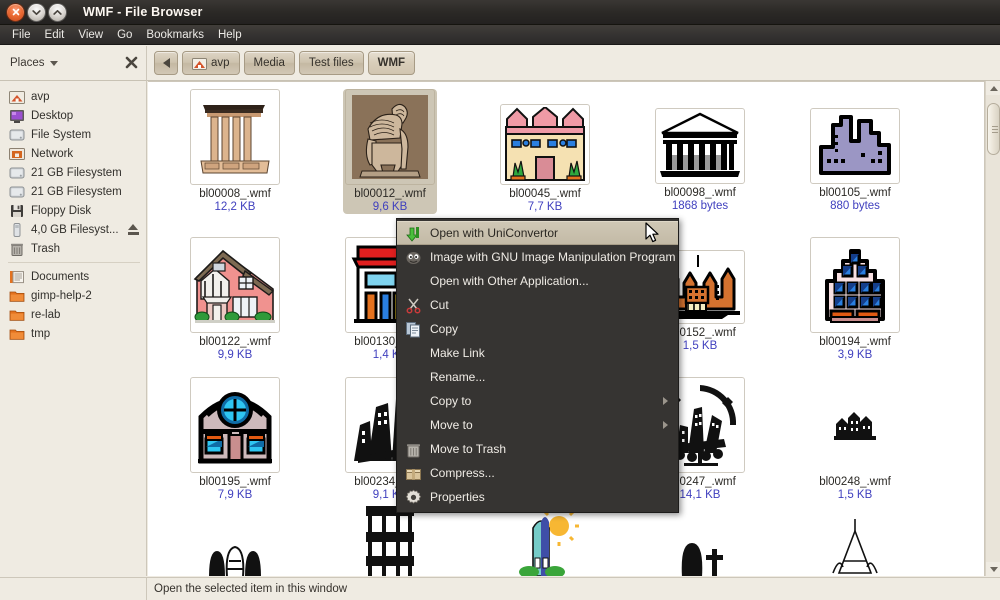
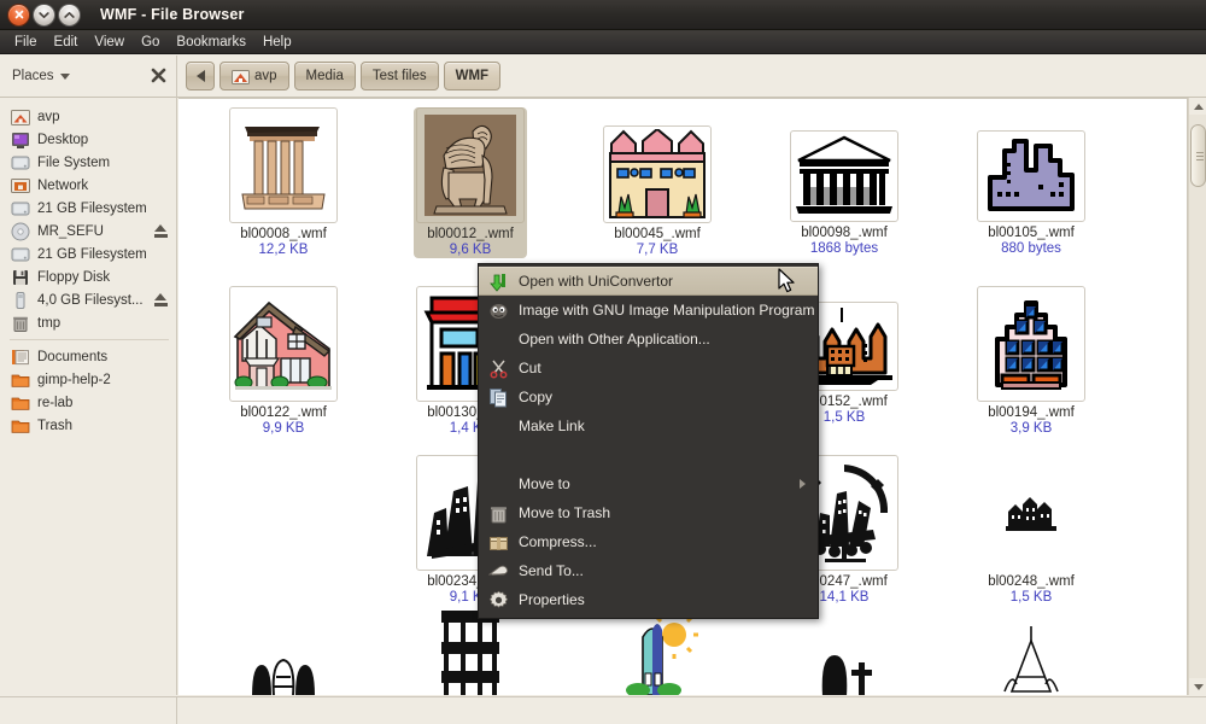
  WMF - File Browser
  File
  Edit
  View
  Go
  Bookmarks
  Help
  Places
  avp
  Media
  Test files
  WMF
  avp
  Desktop
  File System
  Network
  21 GB Filesystem
+ MR_SEFU
  21 GB Filesystem
  Floppy Disk
  4,0 GB Filesyst...
- Trash
+ tmp
  Documents
  gimp-help-2
  re-lab
- tmp
+ Trash
  bl00008_.wmf
  12,2 KB
  bl00012_.wmf
  9,6 KB
  bl00045_.wmf
  7,7 KB
  bl00098_.wmf
  1868 bytes
  bl00105_.wmf
  880 bytes
  bl00122_.wmf
  9,9 KB
  0152_.wmf
  1,5 KB
  bl00194_.wmf
  3,9 KB
- bl00195_.wmf
- 7,9 KB
  0247_.wmf
  14,1 KB
  bl00248_.wmf
  1,5 KB
  Open with UniConvertor
  Image with GNU Image Manipulation Program
  Open with Other Application...
  Cut
  Copy
  Make Link
- Rename...
- Copy to
  Move to
  Move to Trash
  Compress...
+ Send To...
  Properties
- Open the selected item in this window
